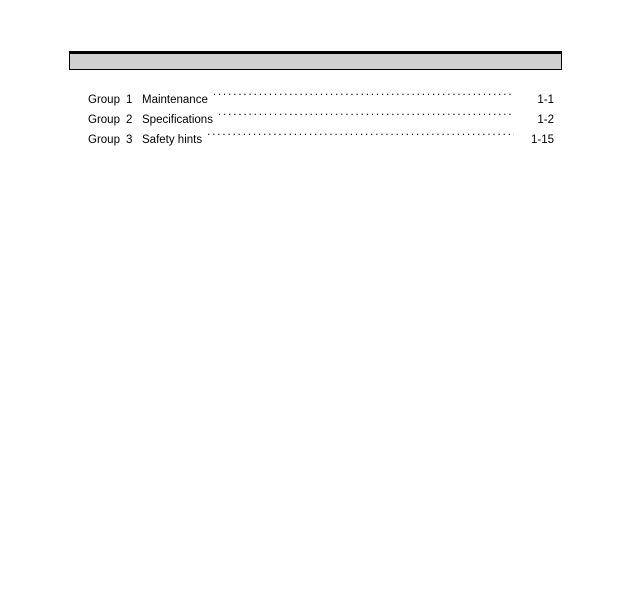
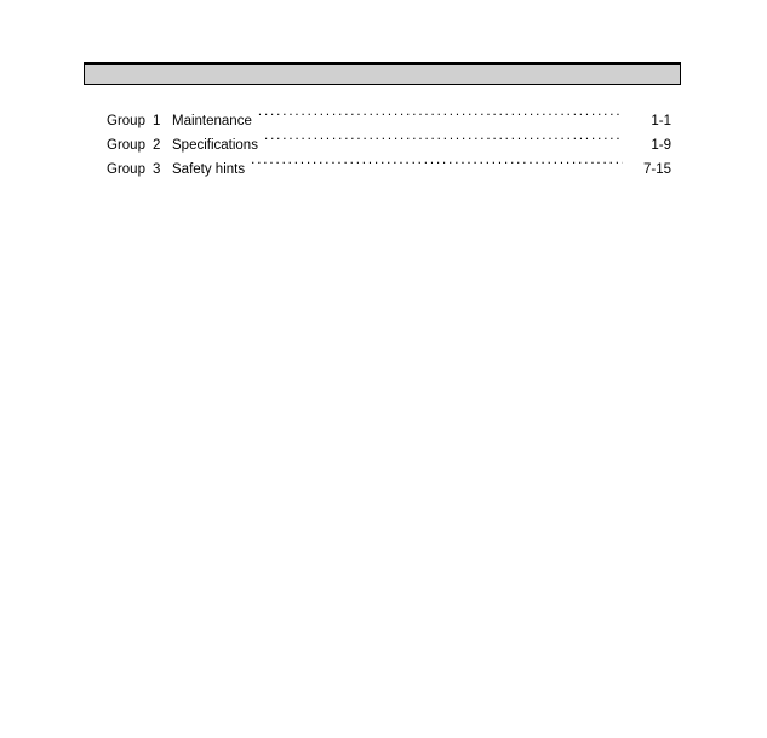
  Group
  1
  Maintenance
  1-1
  Group
  2
  Specifications
- 1-2
+ 1-9
  Group
  3
  Safety hints
- 1-15
+ 7-15
